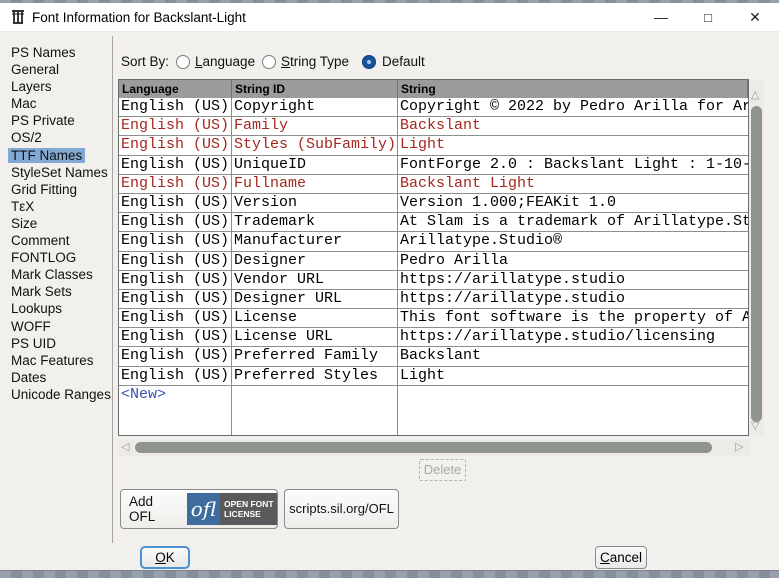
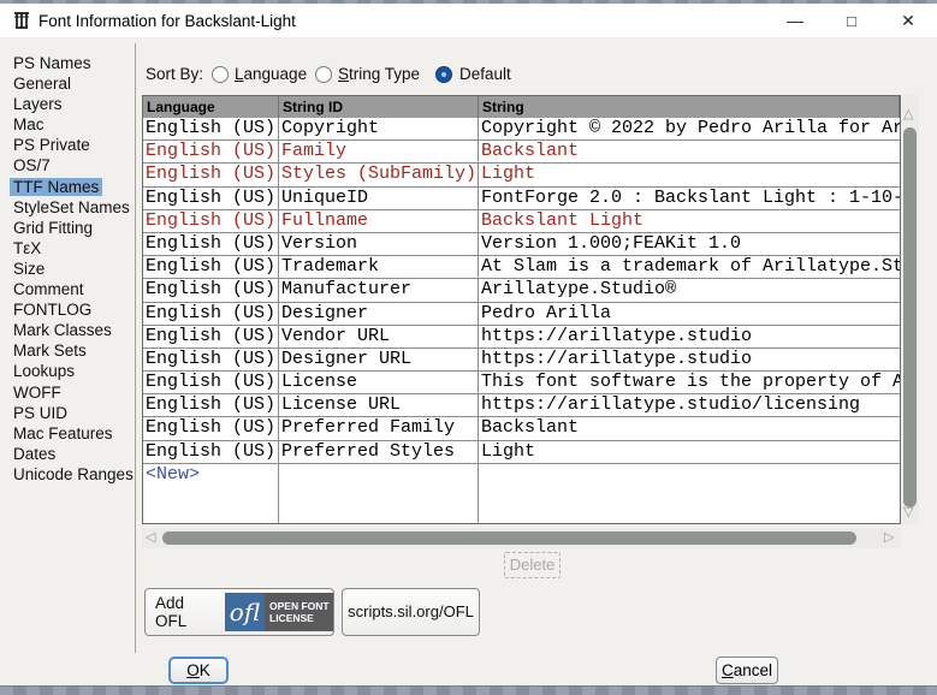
  Font Information for Backslant-Light
  —
  □
  ✕
  PS Names
  General
  Layers
  Mac
  PS Private
- OS/2
+ OS/7
  TTF Names
  StyleSet Names
  Grid Fitting
  TεX
  Size
  Comment
  FONTLOG
  Mark Classes
  Mark Sets
  Lookups
  WOFF
  PS UID
  Mac Features
  Dates
  Unicode Ranges
  Sort By:
  Language
  String Type
  Default
  Language
  String ID
  String
  English (US)
  Copyright
  Copyright © 2022 by Pedro Arilla for Ar
  English (US)
  Family
  Backslant
  English (US)
  Styles (SubFamily)
  Light
  English (US)
  UniqueID
  FontForge 2.0 : Backslant Light : 1-10-
  English (US)
  Fullname
  Backslant Light
  English (US)
  Version
  Version 1.000;FEAKit 1.0
  English (US)
  Trademark
  At Slam is a trademark of Arillatype.St
  English (US)
  Manufacturer
  Arillatype.Studio®
  English (US)
  Designer
  Pedro Arilla
  English (US)
  Vendor URL
  https://arillatype.studio
  English (US)
  Designer URL
  https://arillatype.studio
  English (US)
  License
  This font software is the property of A
  English (US)
  License URL
  https://arillatype.studio/licensing
  English (US)
  Preferred Family
  Backslant
  English (US)
  Preferred Styles
  Light
  <New>
  △
  ▽
  ◁
  ▷
  Delete
  Add OFL
  ofl
  OPEN FONT
  LICENSE
  scripts.sil.org/OFL
  OK
  Cancel
